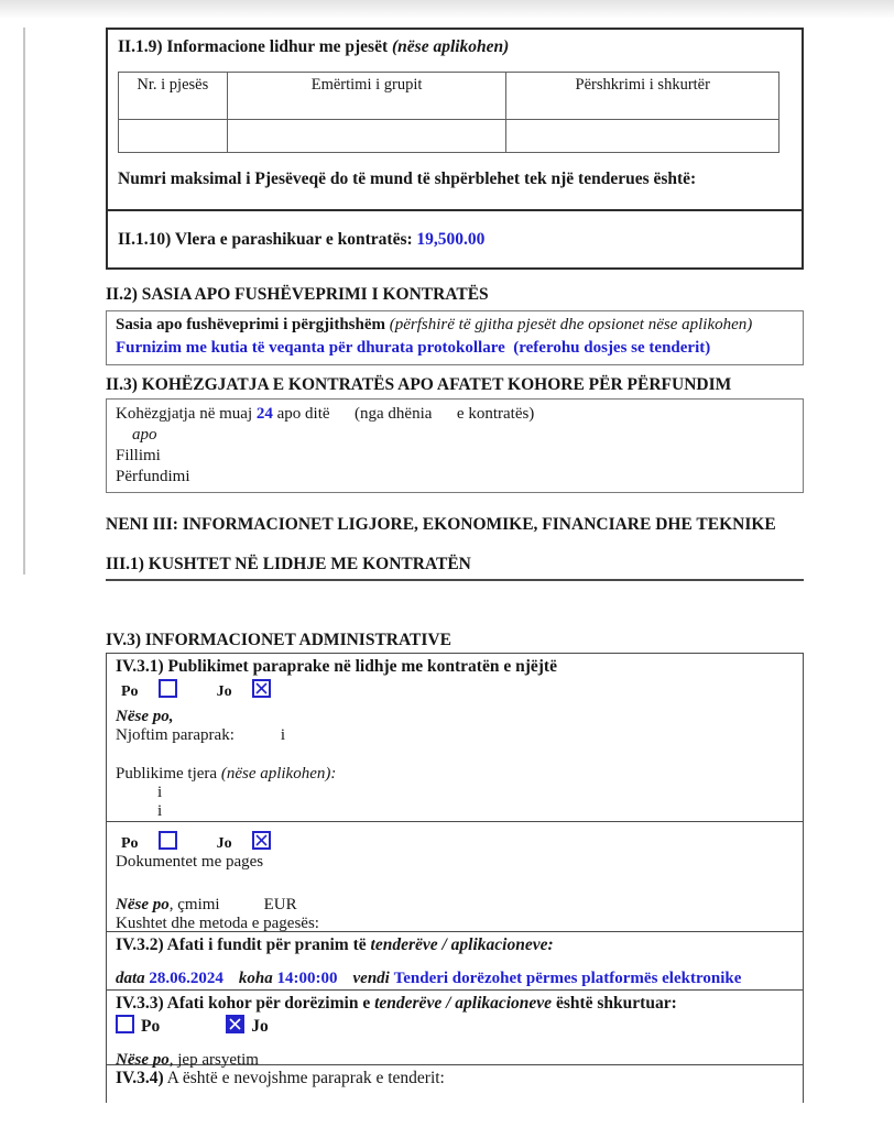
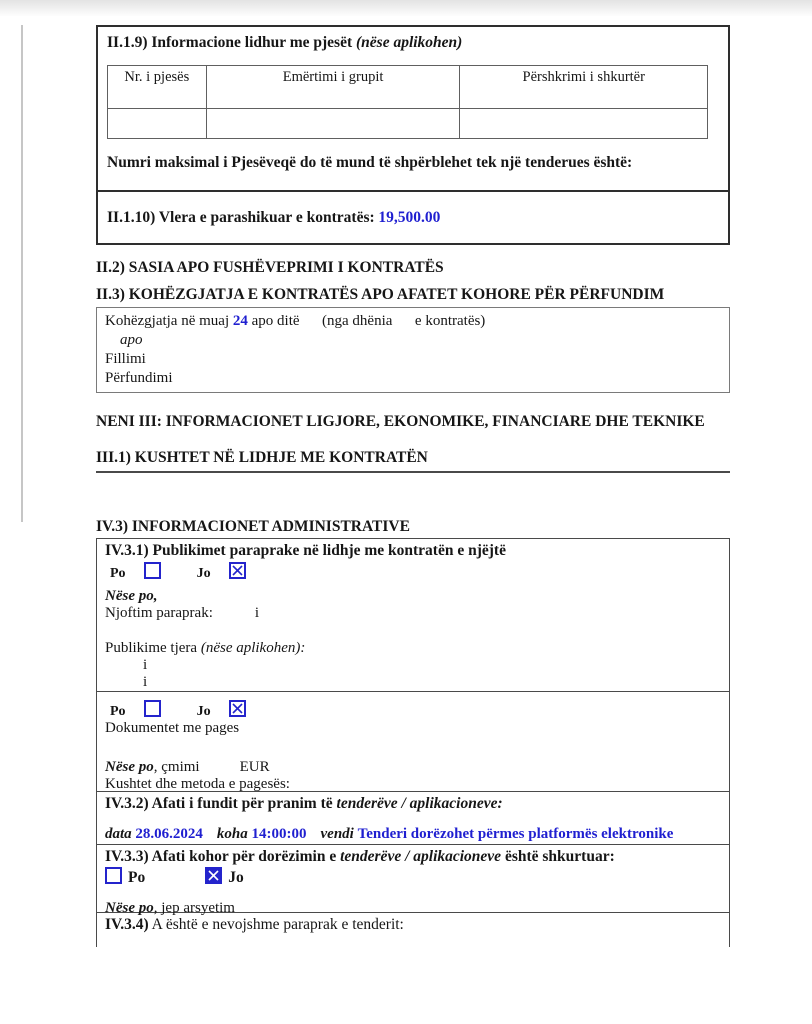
  II.1.9) Informacione lidhur me pjesët (nëse aplikohen)
  Nr. i pjesës	Emërtimi i grupit	Përshkrimi i shkurtër
  Numri maksimal i Pjesëveqë do të mund të shpërblehet tek një tenderues është:
  II.1.10) Vlera e parashikuar e kontratës: 19,500.00
  II.2) SASIA APO FUSHËVEPRIMI I KONTRATËS
- Sasia apo fushëveprimi i përgjithshëm (përfshirë të gjitha pjesët dhe opsionet nëse aplikohen)
- Furnizim me kutia të veqanta për dhurata protokollare (referohu dosjes se tenderit)
  II.3) KOHËZGJATJA E KONTRATËS APO AFATET KOHORE PËR PËRFUNDIM
  Kohëzgjatja në muaj 24 apo ditë (nga dhënia e kontratës)
  apo
  Fillimi
  Përfundimi
  NENI III: INFORMACIONET LIGJORE, EKONOMIKE, FINANCIARE DHE TEKNIKE
  III.1) KUSHTET NË LIDHJE ME KONTRATËN
  IV.3) INFORMACIONET ADMINISTRATIVE
  IV.3.1) Publikimet paraprake në lidhje me kontratën e njëjtë
  Po Jo
  Nëse po,
  Njoftim paraprak: i
  Publikime tjera (nëse aplikohen):
  i
  i
  Po Jo
  Dokumentet me pages
  Nëse po, çmimi EUR
  Kushtet dhe metoda e pagesës:
  IV.3.2) Afati i fundit për pranim të tenderëve / aplikacioneve:
  data 28.06.2024 koha 14:00:00 vendi Tenderi dorëzohet përmes platformës elektronike
  IV.3.3) Afati kohor për dorëzimin e tenderëve / aplikacioneve është shkurtuar:
  Po Jo
  Nëse po, jep arsyetim
  IV.3.4) A është e nevojshme paraprak e tenderit:
